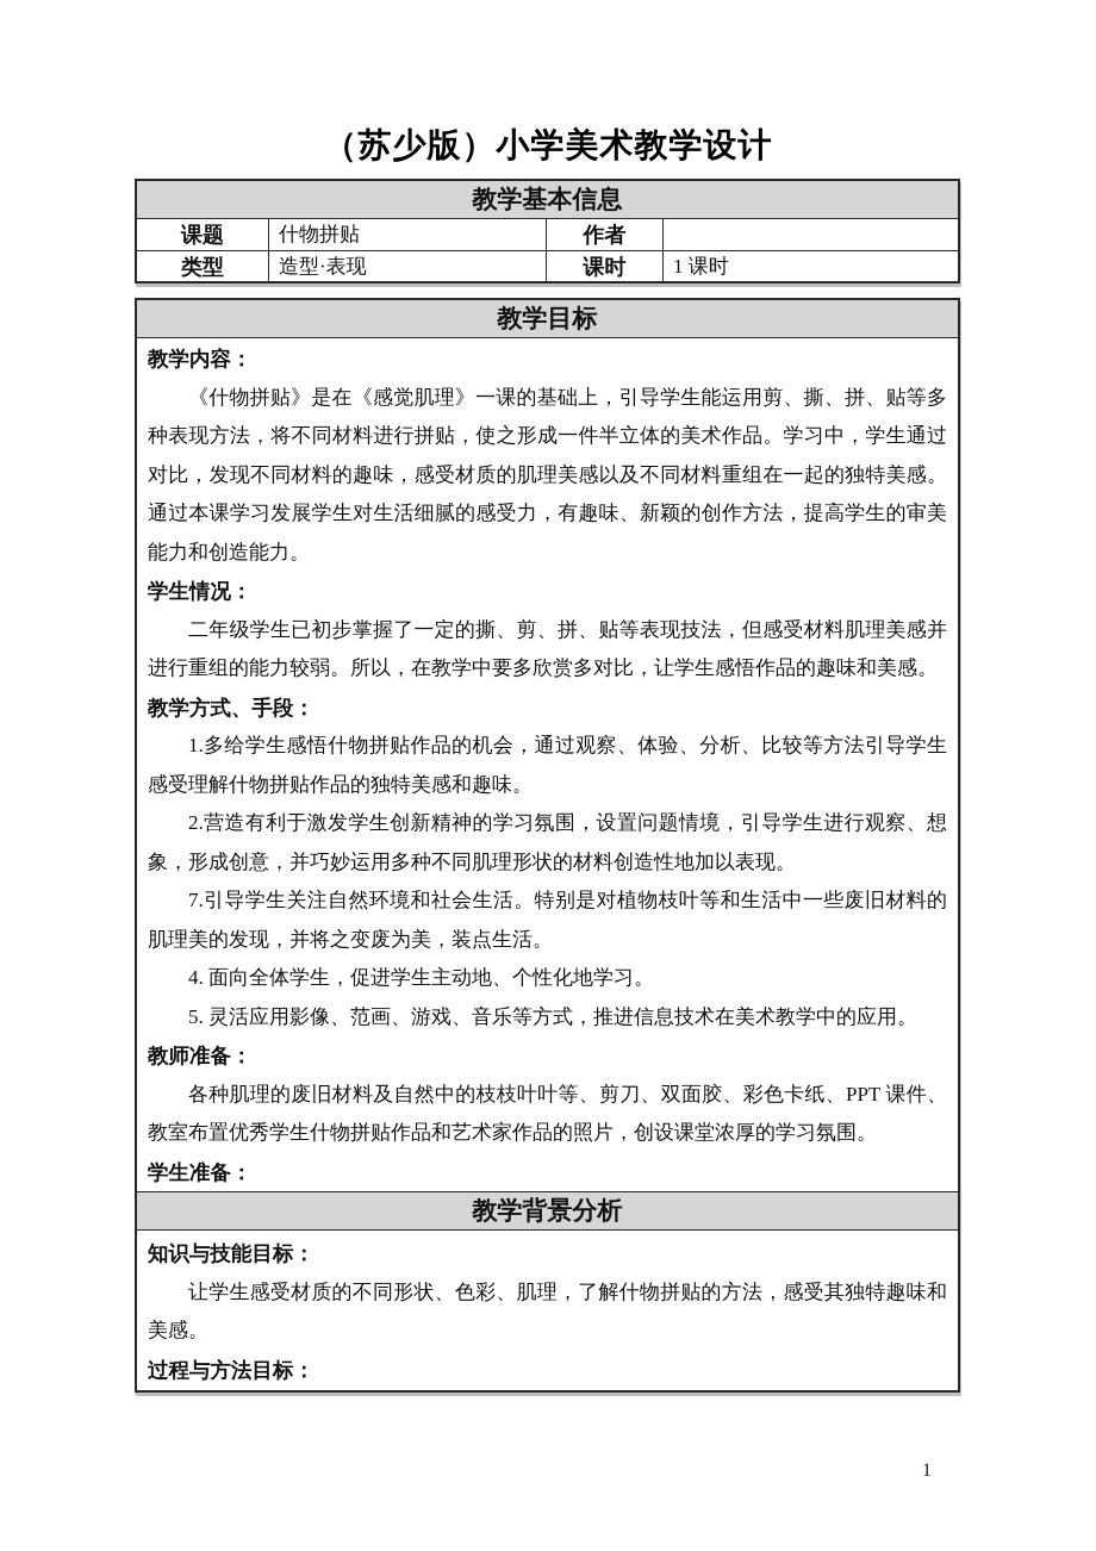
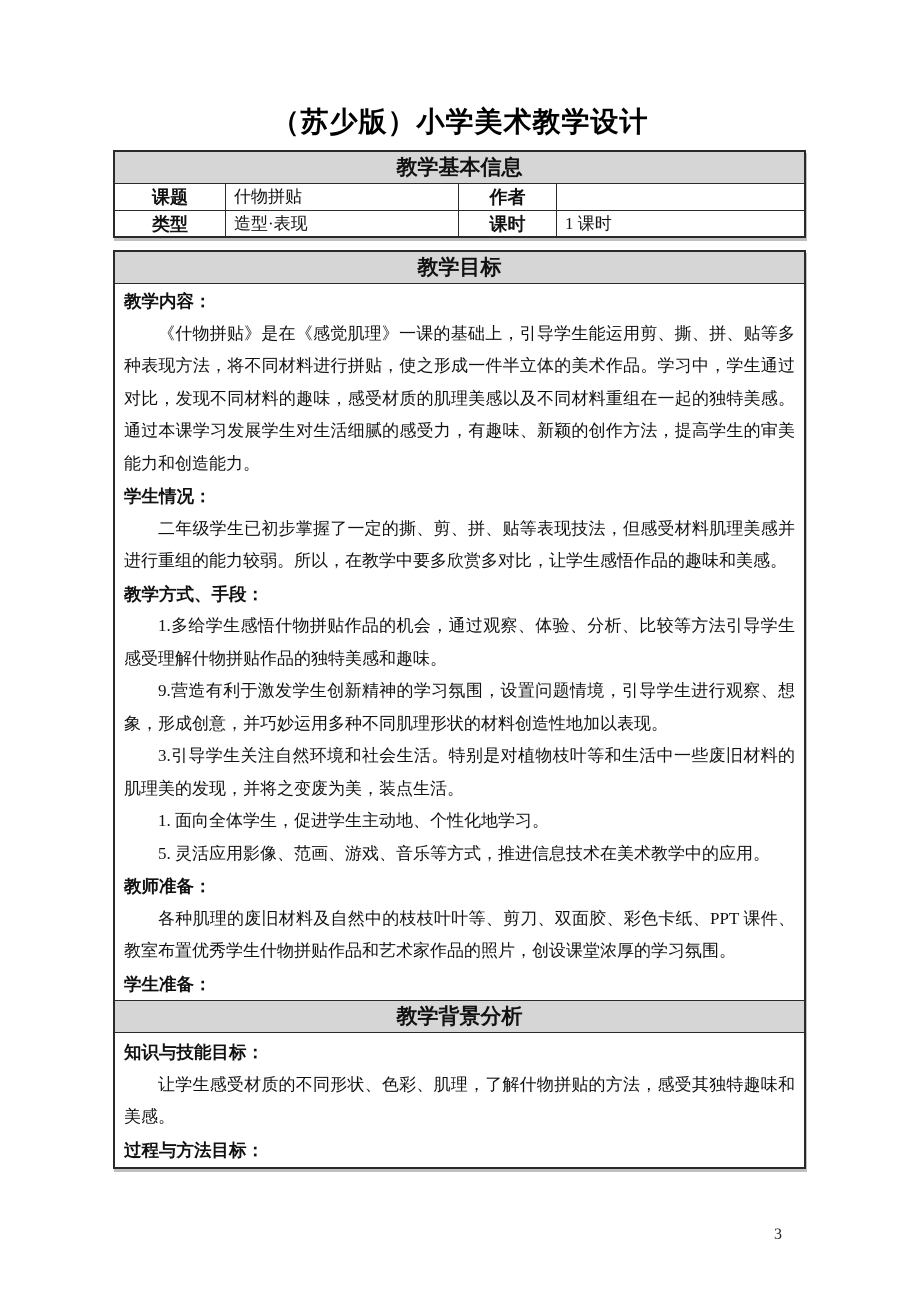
  （苏少版）小学美术教学设计
  教学基本信息
  课题
  什物拼贴
  作者
  类型
  造型·表现
  课时
  1 课时
  教学目标
  教学内容：
  《什物拼贴》是在《感觉肌理》一课的基础上，引导学生能运用剪、撕、拼、贴等多种表现方法，将不同材料进行拼贴，使之形成一件半立体的美术作品。学习中，学生通过对比，发现不同材料的趣味，感受材质的肌理美感以及不同材料重组在一起的独特美感。通过本课学习发展学生对生活细腻的感受力，有趣味、新颖的创作方法，提高学生的审美能力和创造能力。
  学生情况：
  二年级学生已初步掌握了一定的撕、剪、拼、贴等表现技法，但感受材料肌理美感并进行重组的能力较弱。所以，在教学中要多欣赏多对比，让学生感悟作品的趣味和美感。
  教学方式、手段：
  1.多给学生感悟什物拼贴作品的机会，通过观察、体验、分析、比较等方法引导学生感受理解什物拼贴作品的独特美感和趣味。
- 2.营造有利于激发学生创新精神的学习氛围，设置问题情境，引导学生进行观察、想象，形成创意，并巧妙运用多种不同肌理形状的材料创造性地加以表现。
+ 9.营造有利于激发学生创新精神的学习氛围，设置问题情境，引导学生进行观察、想象，形成创意，并巧妙运用多种不同肌理形状的材料创造性地加以表现。
- 7.引导学生关注自然环境和社会生活。特别是对植物枝叶等和生活中一些废旧材料的肌理美的发现，并将之变废为美，装点生活。
+ 3.引导学生关注自然环境和社会生活。特别是对植物枝叶等和生活中一些废旧材料的肌理美的发现，并将之变废为美，装点生活。
- 4. 面向全体学生，促进学生主动地、个性化地学习。
+ 1. 面向全体学生，促进学生主动地、个性化地学习。
  5. 灵活应用影像、范画、游戏、音乐等方式，推进信息技术在美术教学中的应用。
  教师准备：
  各种肌理的废旧材料及自然中的枝枝叶叶等、剪刀、双面胶、彩色卡纸、PPT 课件、教室布置优秀学生什物拼贴作品和艺术家作品的照片，创设课堂浓厚的学习氛围。
  学生准备：
  教学背景分析
  知识与技能目标：
  让学生感受材质的不同形状、色彩、肌理，了解什物拼贴的方法，感受其独特趣味和美感。
  过程与方法目标：
- 1
+ 3
